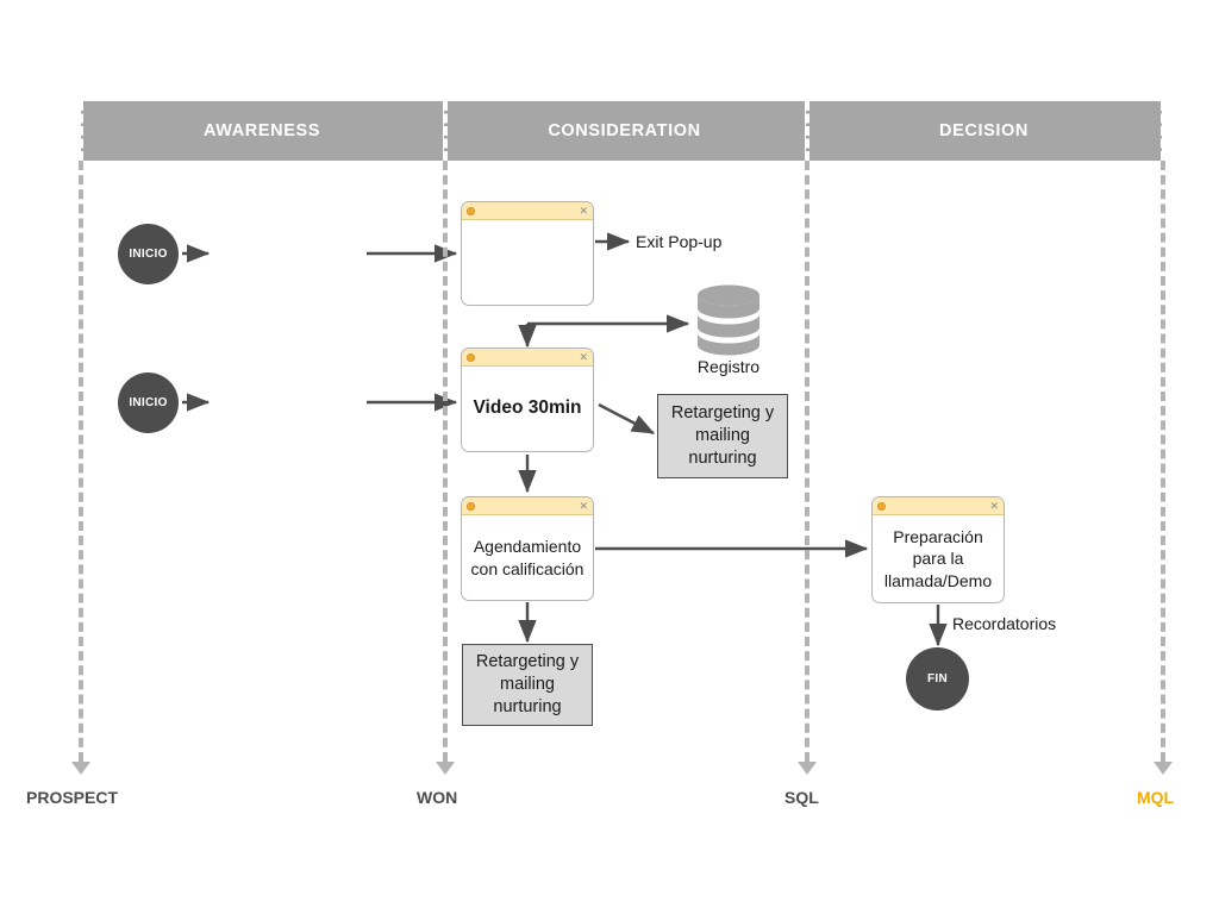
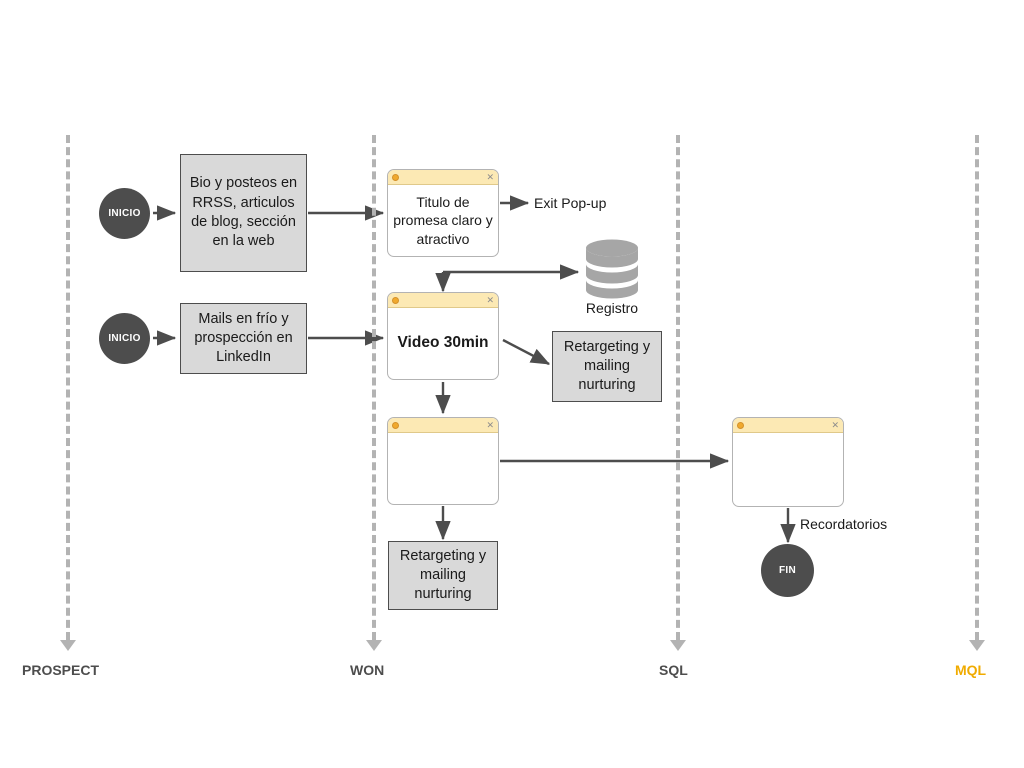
- AWARENESS
- CONSIDERATION
- DECISION
  PROSPECT
  WON
  SQL
  MQL
  INICIO
  INICIO
  FIN
+ Bio y posteos en RRSS, articulos de blog, sección en la web
+ Mails en frío y prospección en LinkedIn
  Retargeting y mailing nurturing
  Retargeting y mailing nurturing
  ✕
+ Titulo de promesa claro y atractivo
  ✕
  Video 30min
  ✕
- Agendamiento con calificación
  ✕
- Preparación para la llamada/Demo
  Registro
  Exit Pop-up
  Recordatorios
